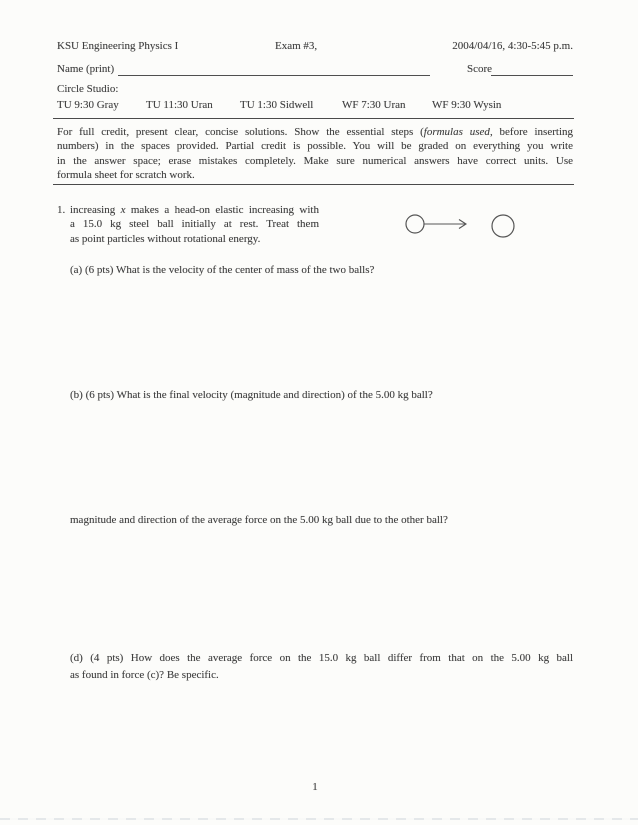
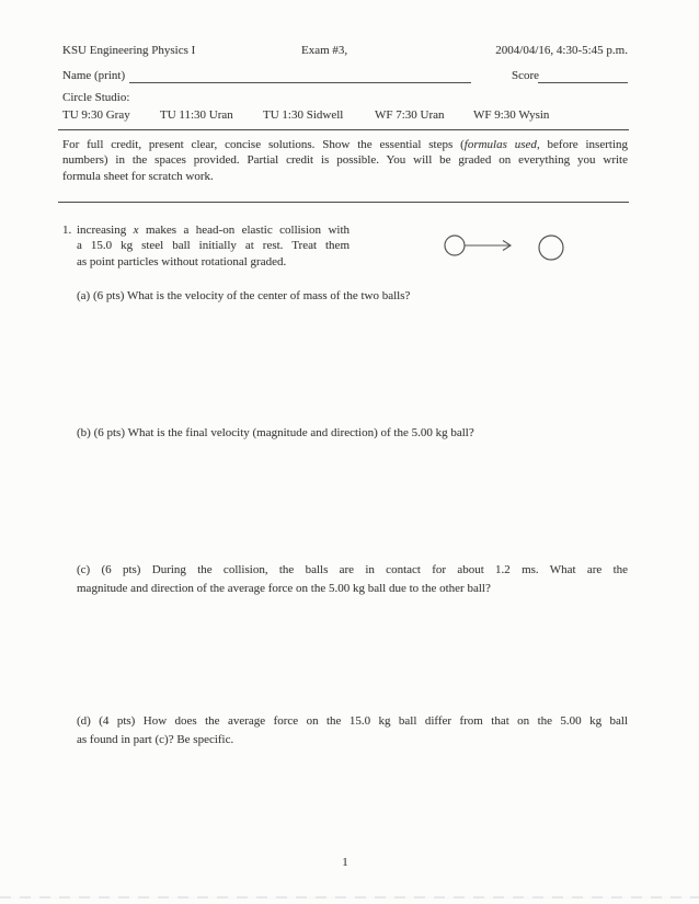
  KSU Engineering Physics I
  Exam #3,
  2004/04/16, 4:30-5:45 p.m.
  Name (print)
  Score
  Circle Studio:
  TU 9:30 Gray
  TU 11:30 Uran
  TU 1:30 Sidwell
  WF 7:30 Uran
  WF 9:30 Wysin
  For full credit, present clear, concise solutions. Show the essential steps (formulas used, before inserting
  numbers) in the spaces provided. Partial credit is possible. You will be graded on everything you write
- in the answer space; erase mistakes completely. Make sure numerical answers have correct units. Use
  formula sheet for scratch work.
  1.
- increasing x makes a head-on elastic increasing with
+ increasing x makes a head-on elastic collision with
  a 15.0 kg steel ball initially at rest. Treat them
- as point particles without rotational energy.
+ as point particles without rotational graded.
  (a) (6 pts) What is the velocity of the center of mass of the two balls?
  (b) (6 pts) What is the final velocity (magnitude and direction) of the 5.00 kg ball?
+ (c) (6 pts) During the collision, the balls are in contact for about 1.2 ms. What are the
  magnitude and direction of the average force on the 5.00 kg ball due to the other ball?
  (d) (4 pts) How does the average force on the 15.0 kg ball differ from that on the 5.00 kg ball
- as found in force (c)? Be specific.
+ as found in part (c)? Be specific.
  1
